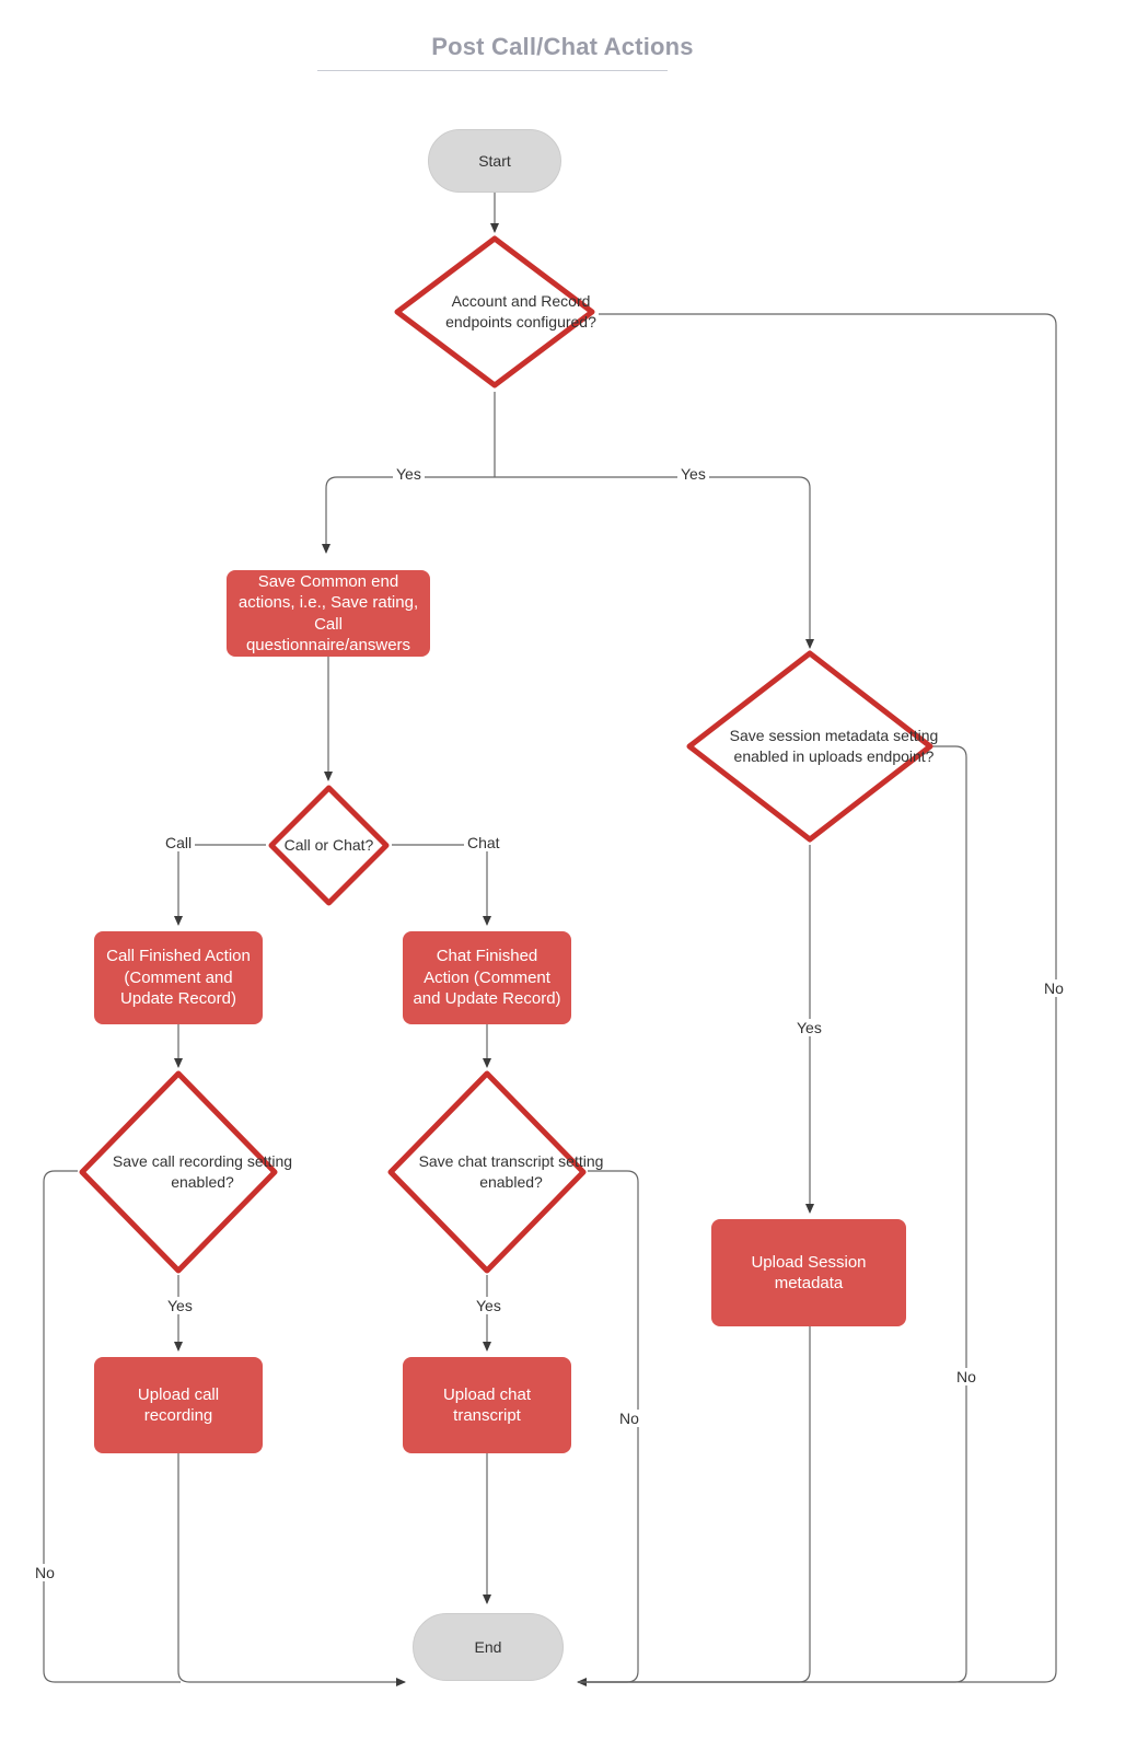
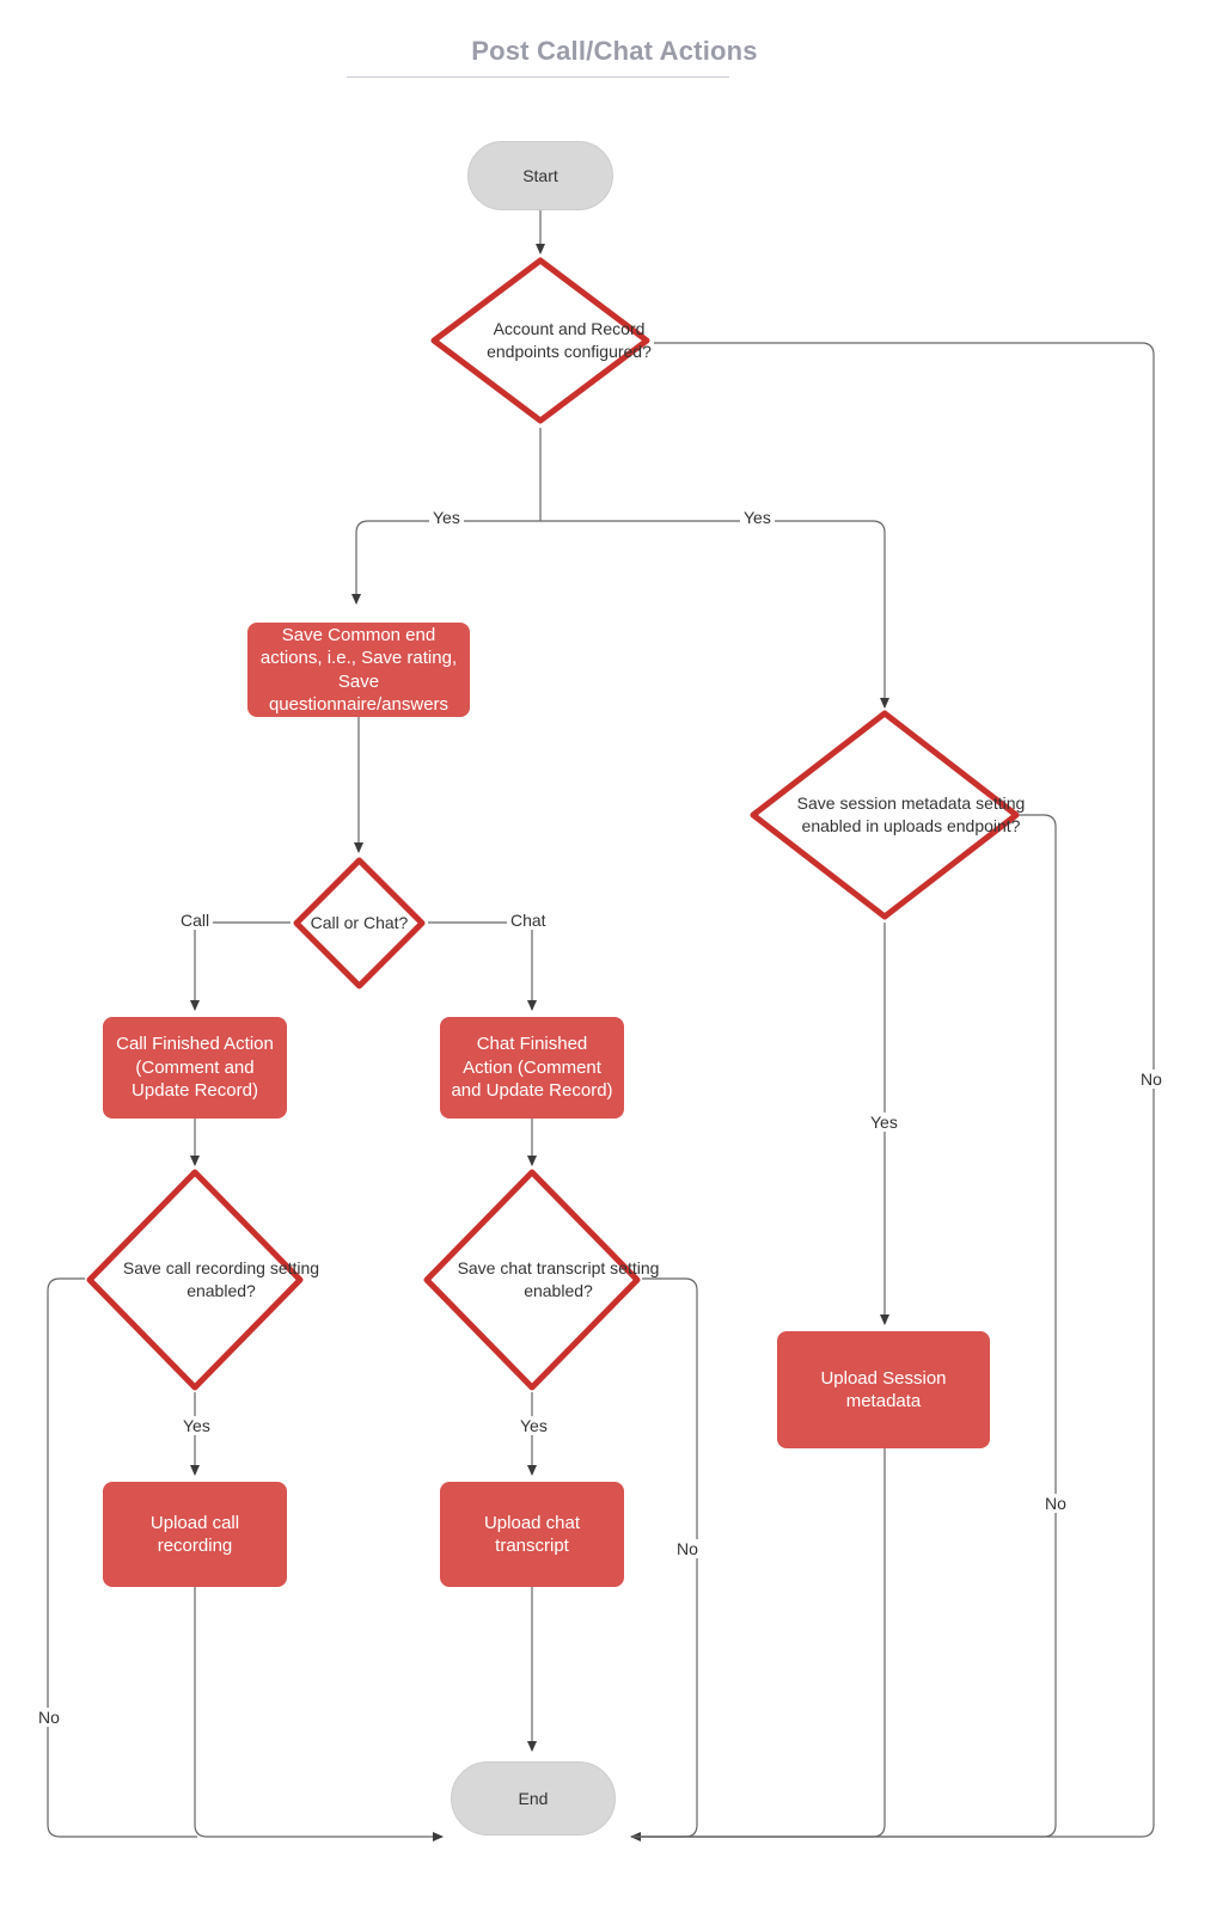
  Post Call/Chat Actions
  Start
  Account and Record endpoints configured?
- Save Common end actions, i.e., Save rating, Call questionnaire/answers
+ Save Common end actions, i.e., Save rating, Save questionnaire/answers
  Call or Chat?
  Call Finished Action (Comment and Update Record)
  Chat Finished Action (Comment and Update Record)
  Save call recording setting enabled?
  Save chat transcript setting enabled?
  Upload call recording
  Upload chat transcript
  Save session metadata setting enabled in uploads endpoint?
  Upload Session metadata
  End
  Yes
  Yes
  No
  Call
  Chat
  Yes
  No
  Yes
  No
  Yes
  No
